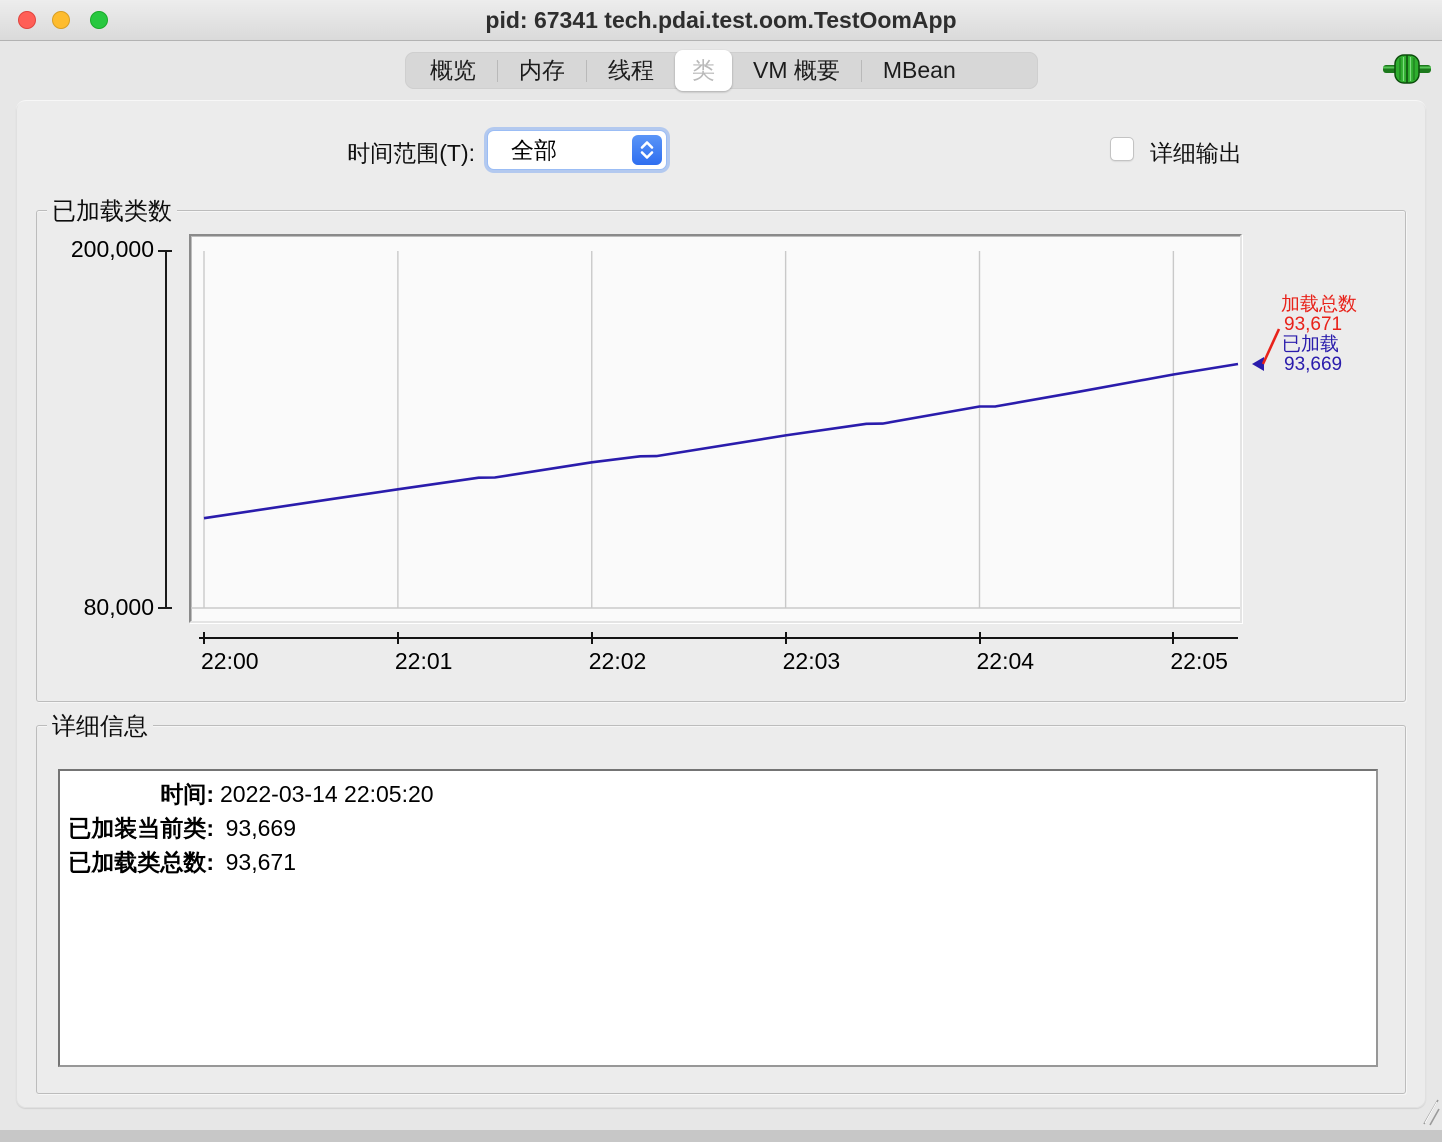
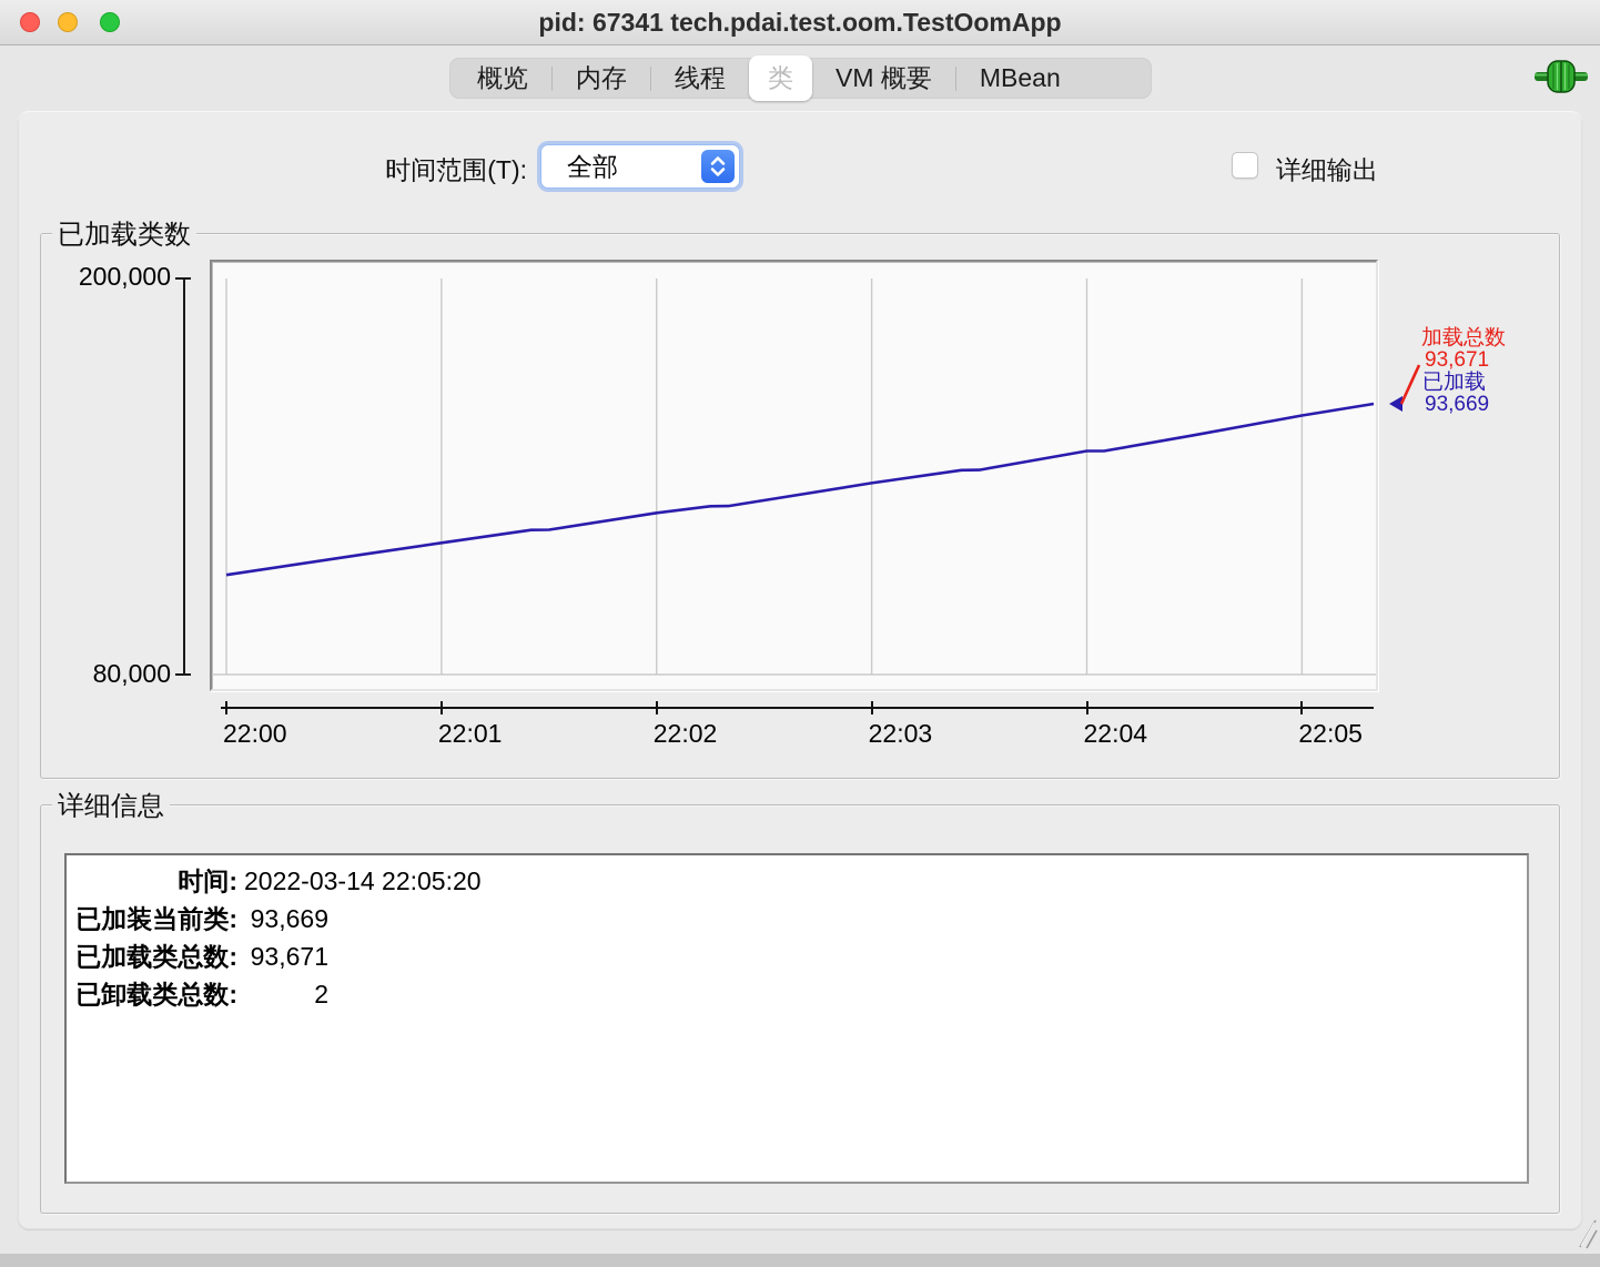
  pid: 67341 tech.pdai.test.oom.TestOomApp
  概览
  内存
  线程
  类
  VM 概要
  MBean
  时间范围(T):
  全部
  详细输出
  已加载类数
  200,000
  80,000
  22:00
  22:01
  22:02
  22:03
  22:04
  22:05
  加载总数
  93,671
  已加载
  93,669
  详细信息
  时间: 2022-03-14 22:05:20
  已加装当前类: 93,669
  已加载类总数: 93,671
+ 已卸载类总数: 2
